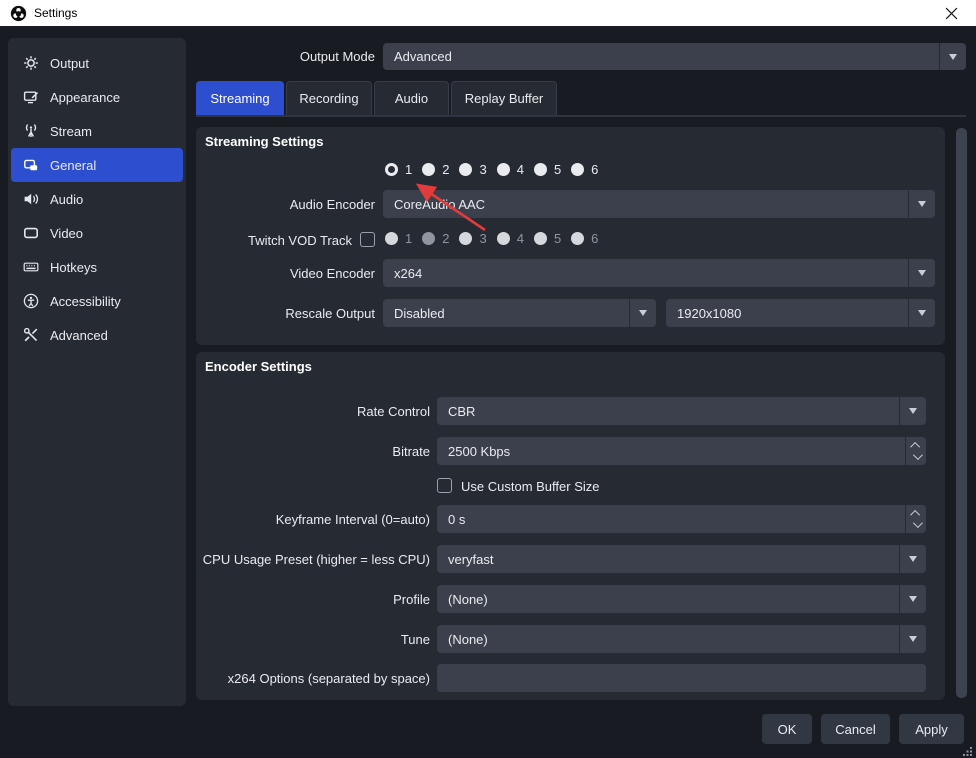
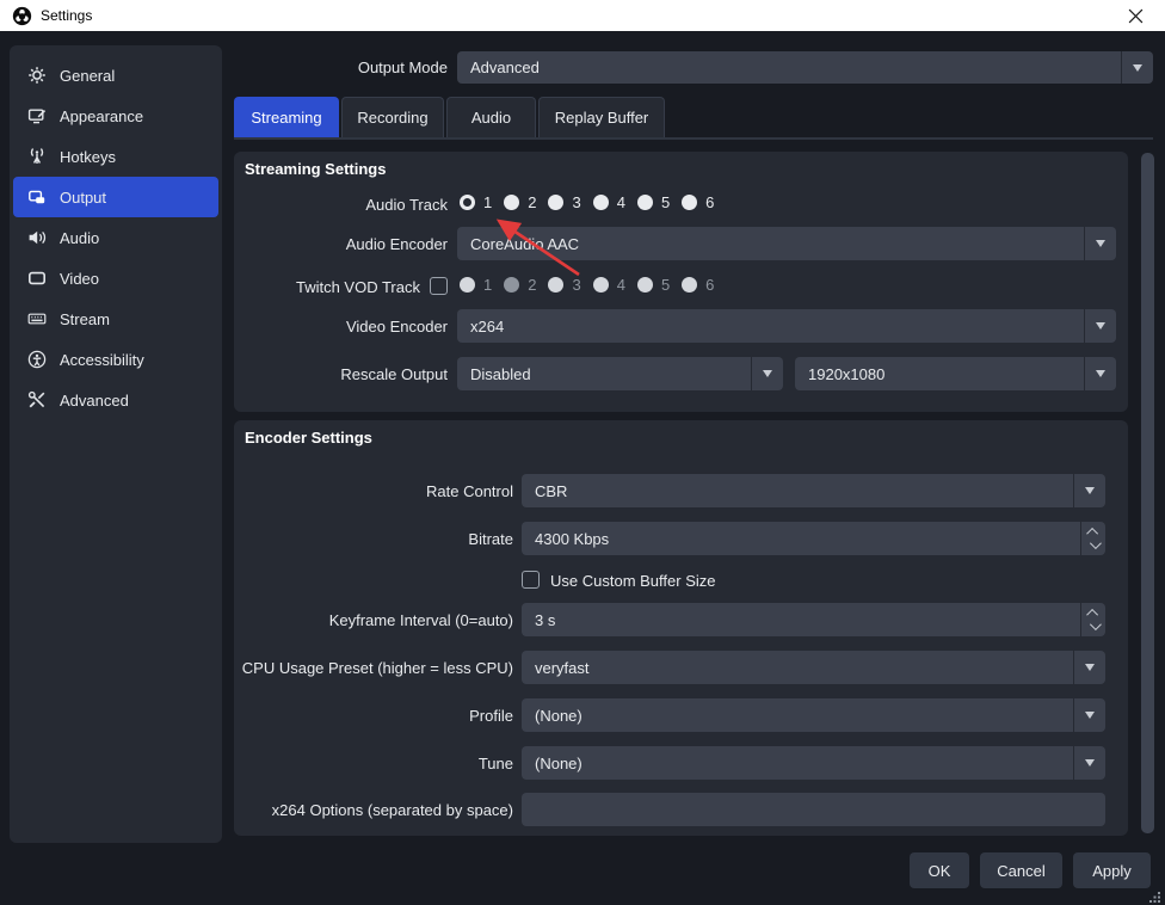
  Settings
- Output
+ General
  Appearance
- Stream
+ Hotkeys
- General
+ Output
  Audio
  Video
- Hotkeys
+ Stream
  Accessibility
  Advanced
  Output Mode
  Advanced
  Streaming
  Recording
  Audio
  Replay Buffer
  Streaming Settings
+ Audio Track
  1
  2
  3
  4
  5
  6
  Audio Encoder
  CoreAudo AAC
  Twitch VOD Track
  1
  2
  3
  4
  5
  6
  Video Encoder
  x264
  Rescale Output
  Disabled
  1920x1080
  Encoder Settings
  Rate Control
  CBR
  Bitrate
- 2500 Kbps
+ 4300 Kbps
  Use Custom Buffer Size
  Keyframe Interval (0=auto)
- 0 s
+ 3 s
  CPU Usage Preset (higher = less CPU)
  veryfast
  Profile
  (None)
  Tune
  (None)
  x264 Options (separated by space)
  OK
  Cancel
  Apply
